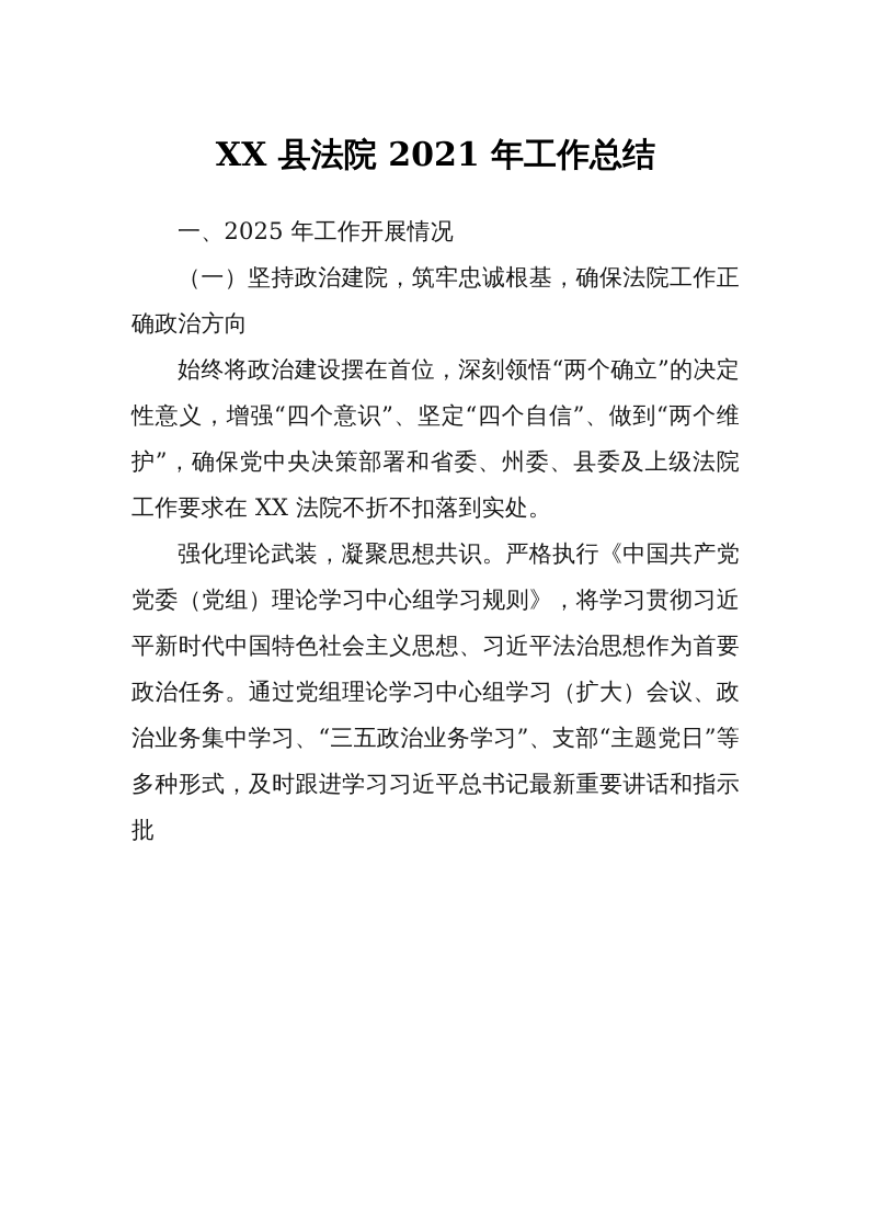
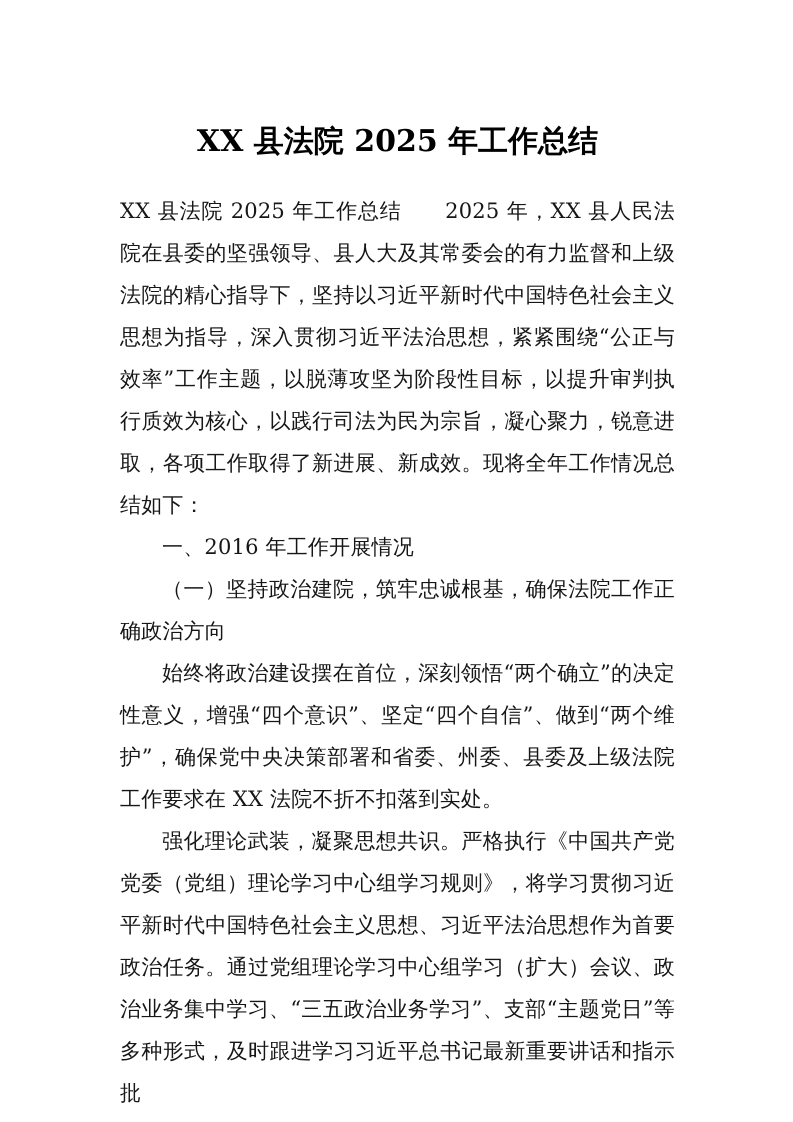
- XX 县法院 2021 年工作总结
+ XX 县法院 2025 年工作总结
+ XX 县法院 2025 年工作总结 2025 年，XX 县人民法院在县委的坚强领导、县人大及其常委会的有力监督和上级法院的精心指导下，坚持以习近平新时代中国特色社会主义思想为指导，深入贯彻习近平法治思想，紧紧围绕“公正与效率”工作主题，以脱薄攻坚为阶段性目标，以提升审判执行质效为核心，以践行司法为民为宗旨，凝心聚力，锐意进取，各项工作取得了新进展、新成效。现将全年工作情况总结如下：
- 一、2025 年工作开展情况
+ 一、2016 年工作开展情况
  （一）坚持政治建院，筑牢忠诚根基，确保法院工作正确政治方向
  始终将政治建设摆在首位，深刻领悟“两个确立”的决定性意义，增强“四个意识”、坚定“四个自信”、做到“两个维护”，确保党中央决策部署和省委、州委、县委及上级法院工作要求在 XX 法院不折不扣落到实处。
  强化理论武装，凝聚思想共识。严格执行《中国共产党党委（党组）理论学习中心组学习规则》，将学习贯彻习近平新时代中国特色社会主义思想、习近平法治思想作为首要政治任务。通过党组理论学习中心组学习（扩大）会议、政治业务集中学习、“三五政治业务学习”、支部“主题党日”等多种形式，及时跟进学习习近平总书记最新重要讲话和指示批
